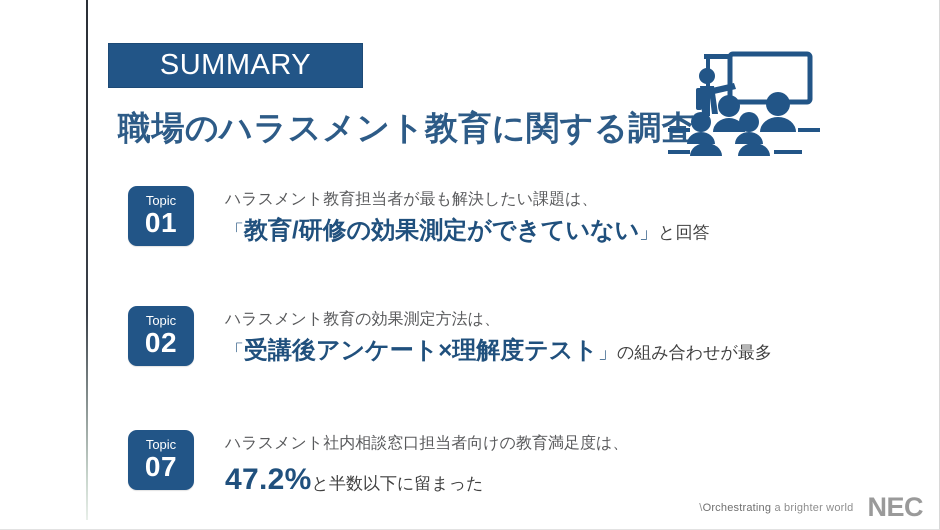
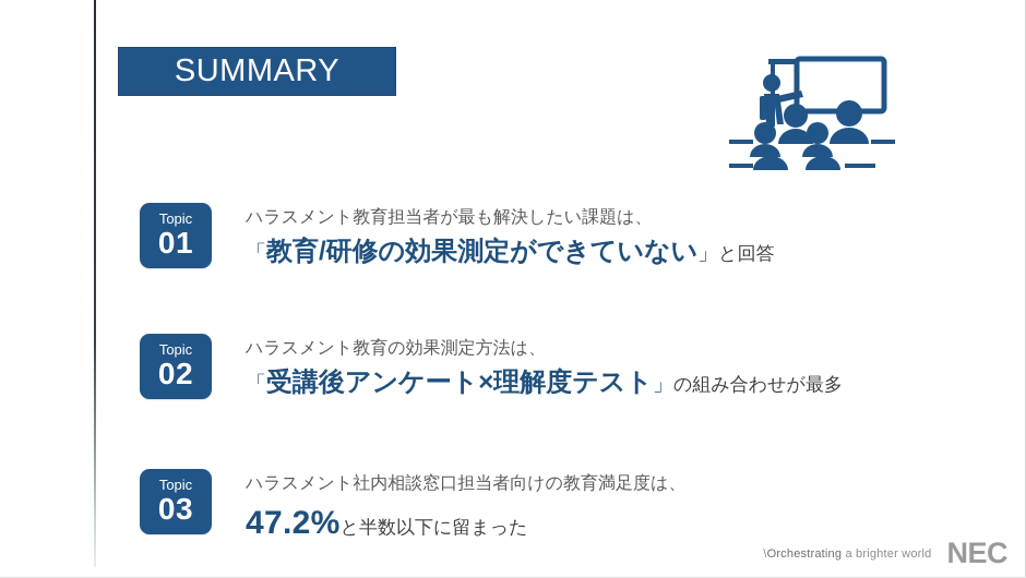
  SUMMARY
- 職場のハラスメント教育に関する調査
  Topic
  01
  ハラスメント教育担当者が最も解決したい課題は、
  「教育/研修の効果測定ができていない」と回答
  Topic
  02
  ハラスメント教育の効果測定方法は、
  「受講後アンケート×理解度テスト」の組み合わせが最多
  Topic
- 07
+ 03
  ハラスメント社内相談窓口担当者向けの教育満足度は、
  47.2%と半数以下に留まった
  \Orchestrating a brighter world
  NEC
